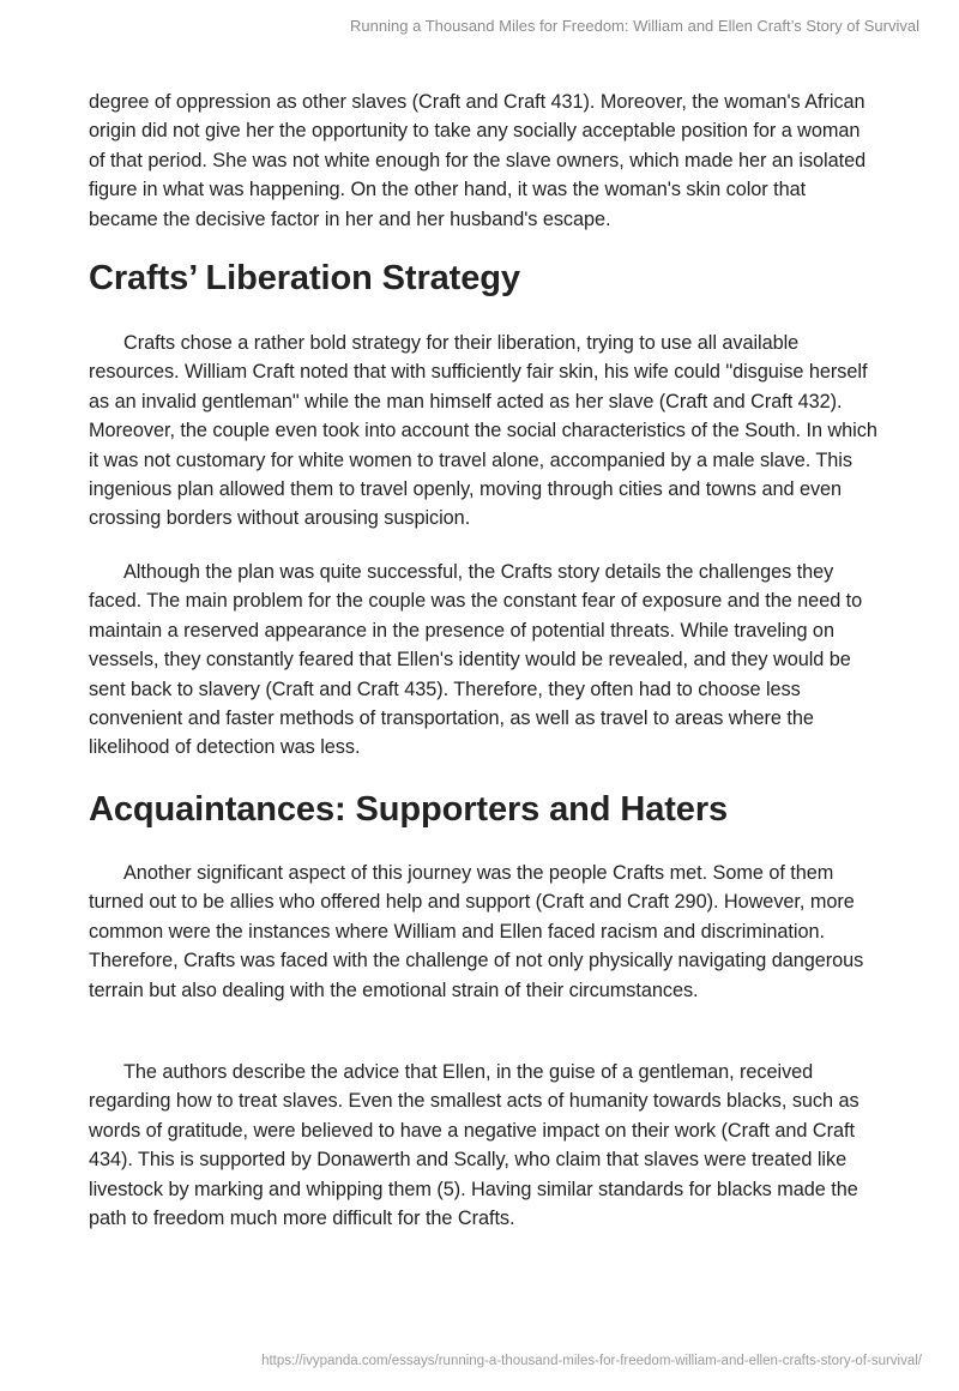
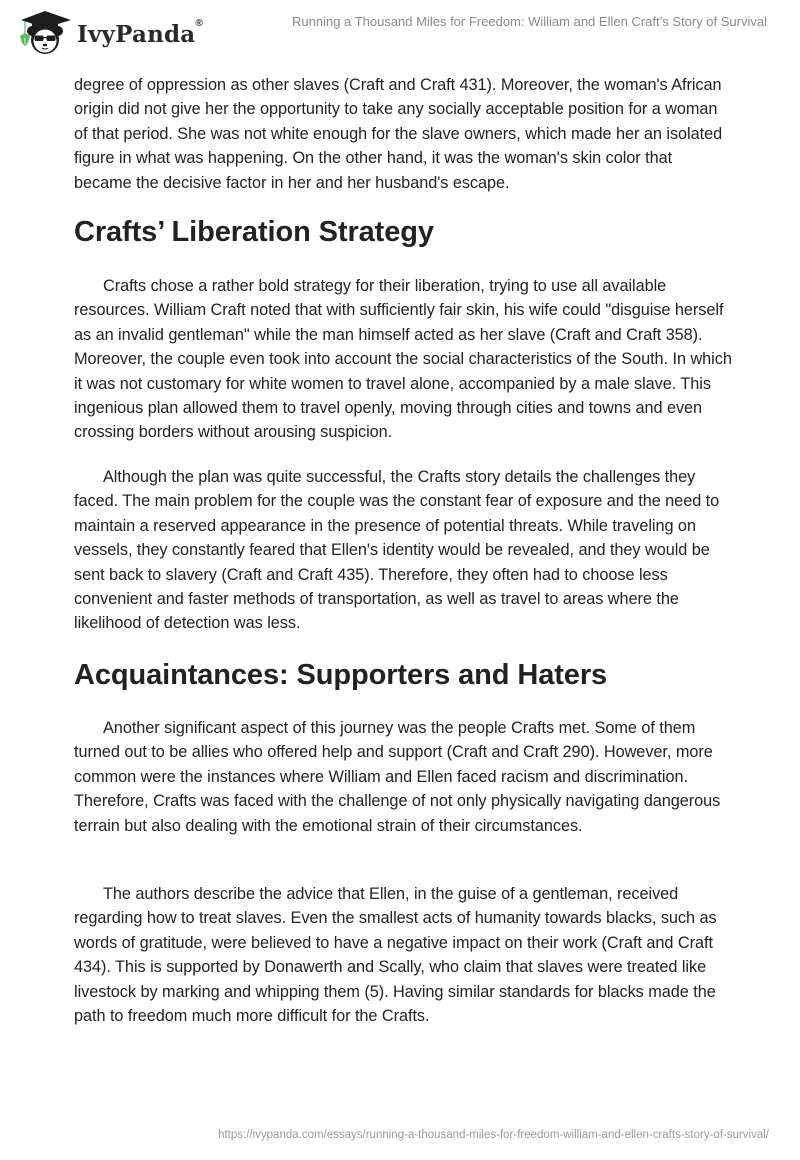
+ IvyPanda®
  Running a Thousand Miles for Freedom: William and Ellen Craft’s Story of Survival
  degree of oppression as other slaves (Craft and Craft 431). Moreover, the woman's African origin did not give her the opportunity to take any socially acceptable position for a woman of that period. She was not white enough for the slave owners, which made her an isolated figure in what was happening. On the other hand, it was the woman's skin color that became the decisive factor in her and her husband's escape.
  Crafts’ Liberation Strategy
- Crafts chose a rather bold strategy for their liberation, trying to use all available resources. William Craft noted that with sufficiently fair skin, his wife could "disguise herself as an invalid gentleman" while the man himself acted as her slave (Craft and Craft 432). Moreover, the couple even took into account the social characteristics of the South. In which it was not customary for white women to travel alone, accompanied by a male slave. This ingenious plan allowed them to travel openly, moving through cities and towns and even crossing borders without arousing suspicion.
+ Crafts chose a rather bold strategy for their liberation, trying to use all available resources. William Craft noted that with sufficiently fair skin, his wife could "disguise herself as an invalid gentleman" while the man himself acted as her slave (Craft and Craft 358). Moreover, the couple even took into account the social characteristics of the South. In which it was not customary for white women to travel alone, accompanied by a male slave. This ingenious plan allowed them to travel openly, moving through cities and towns and even crossing borders without arousing suspicion.
  Although the plan was quite successful, the Crafts story details the challenges they faced. The main problem for the couple was the constant fear of exposure and the need to maintain a reserved appearance in the presence of potential threats. While traveling on vessels, they constantly feared that Ellen's identity would be revealed, and they would be sent back to slavery (Craft and Craft 435). Therefore, they often had to choose less convenient and faster methods of transportation, as well as travel to areas where the likelihood of detection was less.
  Acquaintances: Supporters and Haters
  Another significant aspect of this journey was the people Crafts met. Some of them turned out to be allies who offered help and support (Craft and Craft 290). However, more common were the instances where William and Ellen faced racism and discrimination. Therefore, Crafts was faced with the challenge of not only physically navigating dangerous terrain but also dealing with the emotional strain of their circumstances.
  The authors describe the advice that Ellen, in the guise of a gentleman, received regarding how to treat slaves. Even the smallest acts of humanity towards blacks, such as words of gratitude, were believed to have a negative impact on their work (Craft and Craft 434). This is supported by Donawerth and Scally, who claim that slaves were treated like livestock by marking and whipping them (5). Having similar standards for blacks made the path to freedom much more difficult for the Crafts.
  https://ivypanda.com/essays/running-a-thousand-miles-for-freedom-william-and-ellen-crafts-story-of-survival/
